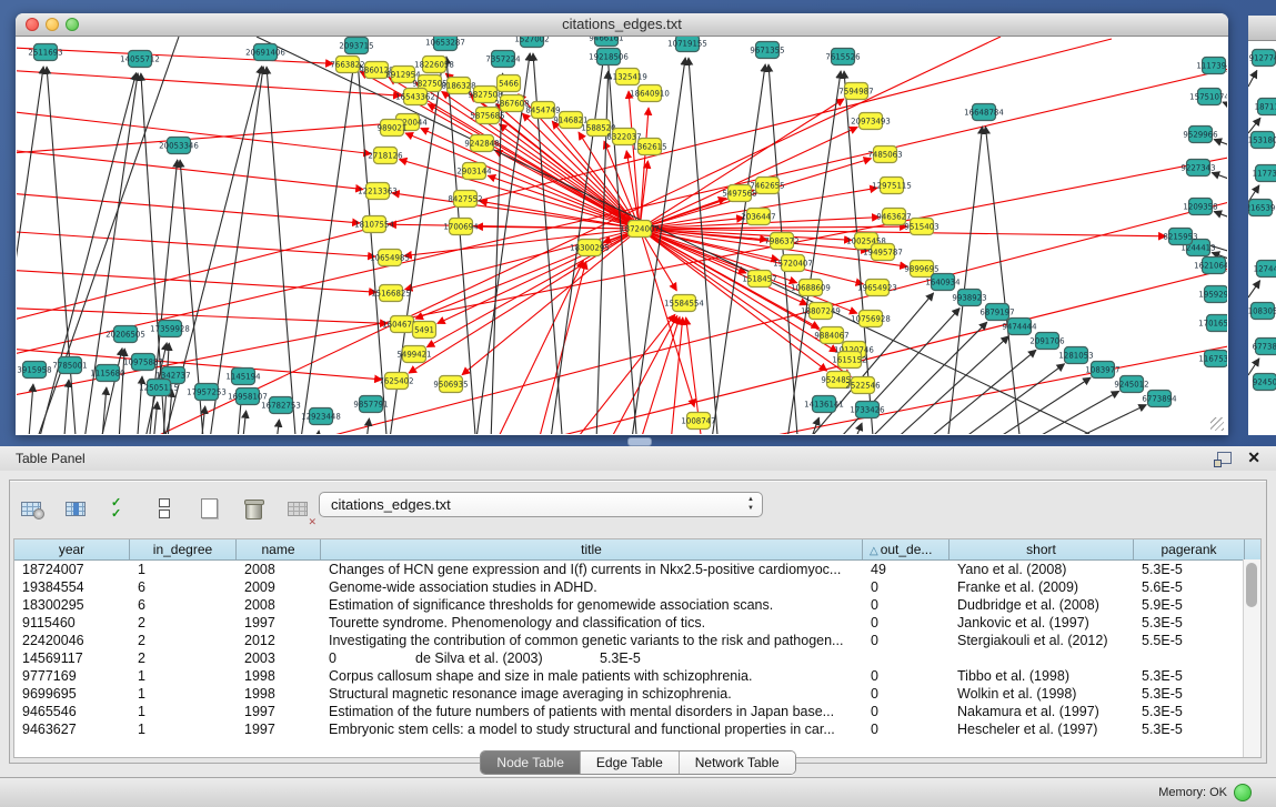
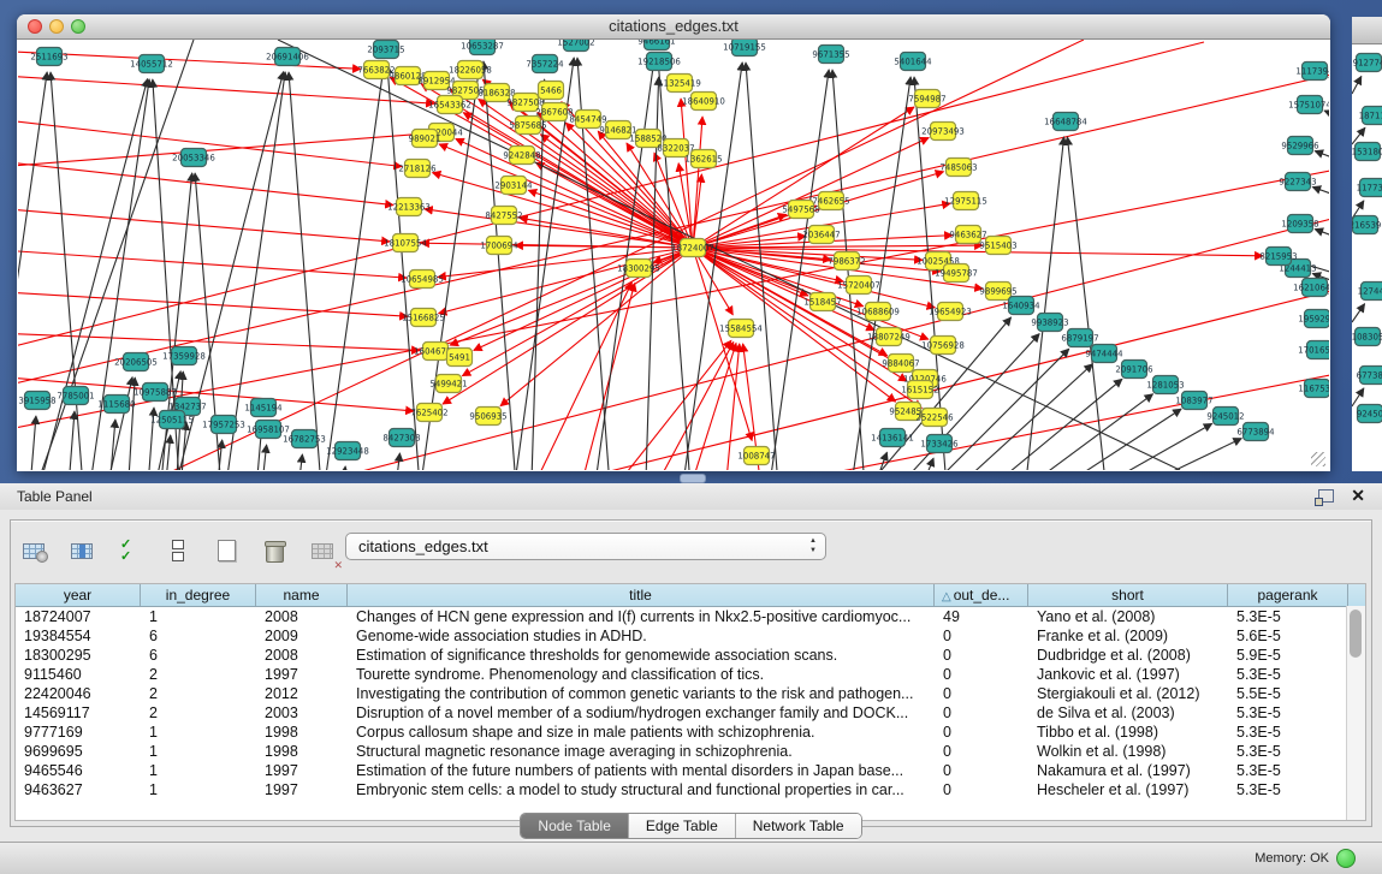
  91277
  153180
  11773
  216539
  108305
  67738
  92450
  citations_edges.txt
  18724007
  7663822
  986012
  8912954
  18226058
  9827505
  16543362
  8186328
  9827508
  5466
  2867608
  5875685
  8454749
  9146821
  1588520
  8322037
  1362615
  18640910
  11325419
  989021
  2718126
  9242848
  2903144
  12213363
  18107554
  8427552
  1700694
  10654985
  15166825
  160467
  5491
  5499421
  7625402
  9506935
  1008747
  5497568
  7462655
  2036447
  7594987
  20973493
  7485063
  12975115
  9463627
  9515403
  15584554
  7986372
  15720407
  10688609
  18807249
  9884067
  10025458
  19495787
  19654923
  10756928
  10120746
  1615152
  952485
  2522546
  9899695
  18300295
  1518457
  2511693
  14055712
  20691406
  2093715
  10653287
  10719155
  9671355
- 7615526
+ 5401644
  7357224
  19218506
  20053346
  16648784
  3915958
  7785001
  1115680
  10975887
  1342737
  20206505
  17359928
  1145194
  12505115
  17957253
  16958107
  16782753
  12923448
- 9857791
+ 8427308
  1640934
  9938923
  6879197
  9474444
  2091706
  1281053
  1083977
  9245012
  6773894
  14136141
  1733426
  111739
  15751074
  9529966
  9227343
  1209358
  1244413
  8215953
  1621064
  195929
  170165
  116753
  Table Panel
  ✕
  ✓
  ✓
  ✕
  citations_edges.txt
  year
  in_degree
  name
  title
  △ out_de...
  short
  pagerank
  18724007
  1
  2008
  Changes of HCN gene expression and I(f) currents in Nkx2.5-positive cardiomyoc...
  49
  Yano et al. (2008)
  5.3E-5
  19384554
  6
  2009
  Genome-wide association studies in ADHD.
  0
  Franke et al. (2009)
  5.6E-5
  18300295
  6
  2008
  Estimation of significance thresholds for genomewide association scans.
  0
  Dudbridge et al. (2008)
  5.9E-5
  9115460
  2
  1997
  Tourette syndrome. Phenomenology and classification of tics.
  0
  Jankovic et al. (1997)
  5.3E-5
  22420046
  2
  2012
  Investigating the contribution of common genetic variants to the risk and pathogen...
  0
  Stergiakouli et al. (2012)
  5.5E-5
  14569117
  2
  2003
+ Disruption of a novel member of a sodium/hydrogen exchanger family and DOCK...
  0
  de Silva et al. (2003)
  5.3E-5
  9777169
  1
  1998
  Corpus callosum shape and size in male patients with schizophrenia.
  0
  Tibbo et al. (1998)
  5.3E-5
  9699695
  1
  1998
  Structural magnetic resonance image averaging in schizophrenia.
  0
  Wolkin et al. (1998)
  5.3E-5
  9465546
  1
  1997
  Estimation of the future numbers of patients with mental disorders in Japan base...
  0
  Nakamura et al. (1997)
  5.3E-5
  9463627
  1
  1997
  Embryonic stem cells: a model to study structural and functional properties in car...
  0
  Hescheler et al. (1997)
  5.3E-5
  Node Table
  Edge Table
  Network Table
  Memory: OK
